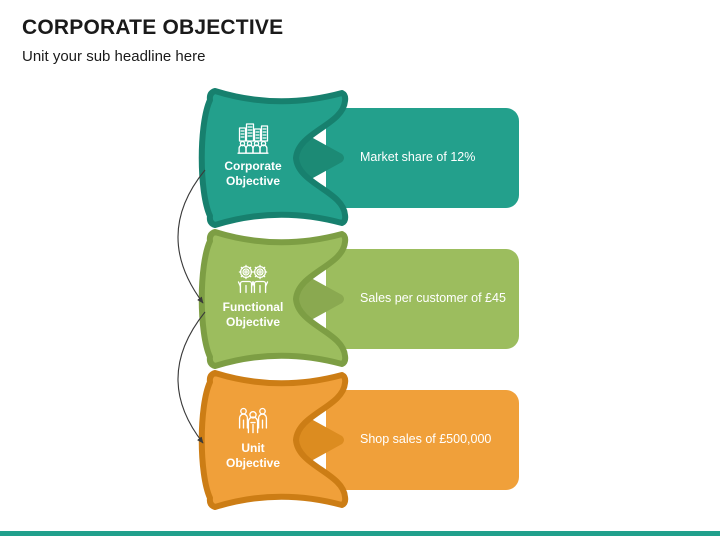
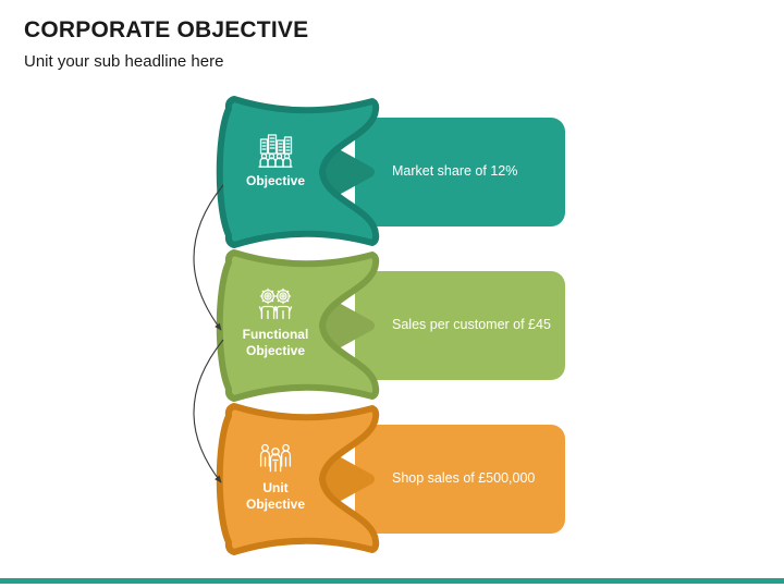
  CORPORATE OBJECTIVE
  Unit your sub headline here
- Corporate
  Objective
  Market share of 12%
  Functional
  Objective
  Sales per customer of £45
  Unit
  Objective
  Shop sales of £500,000
